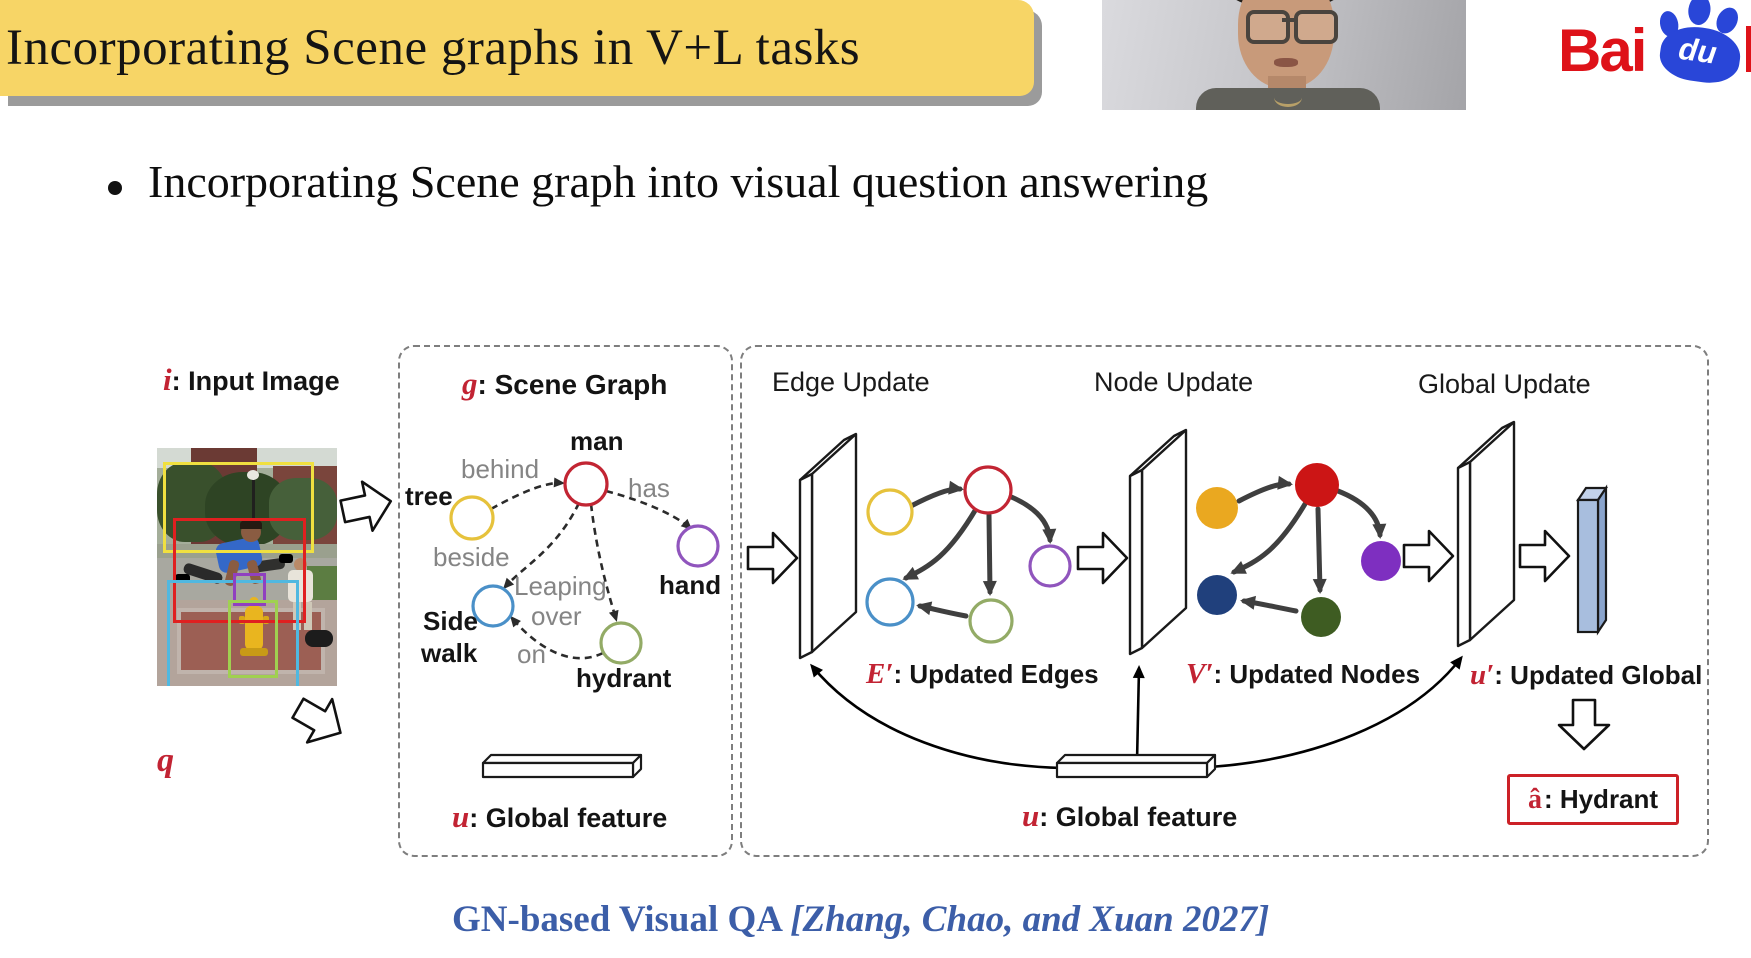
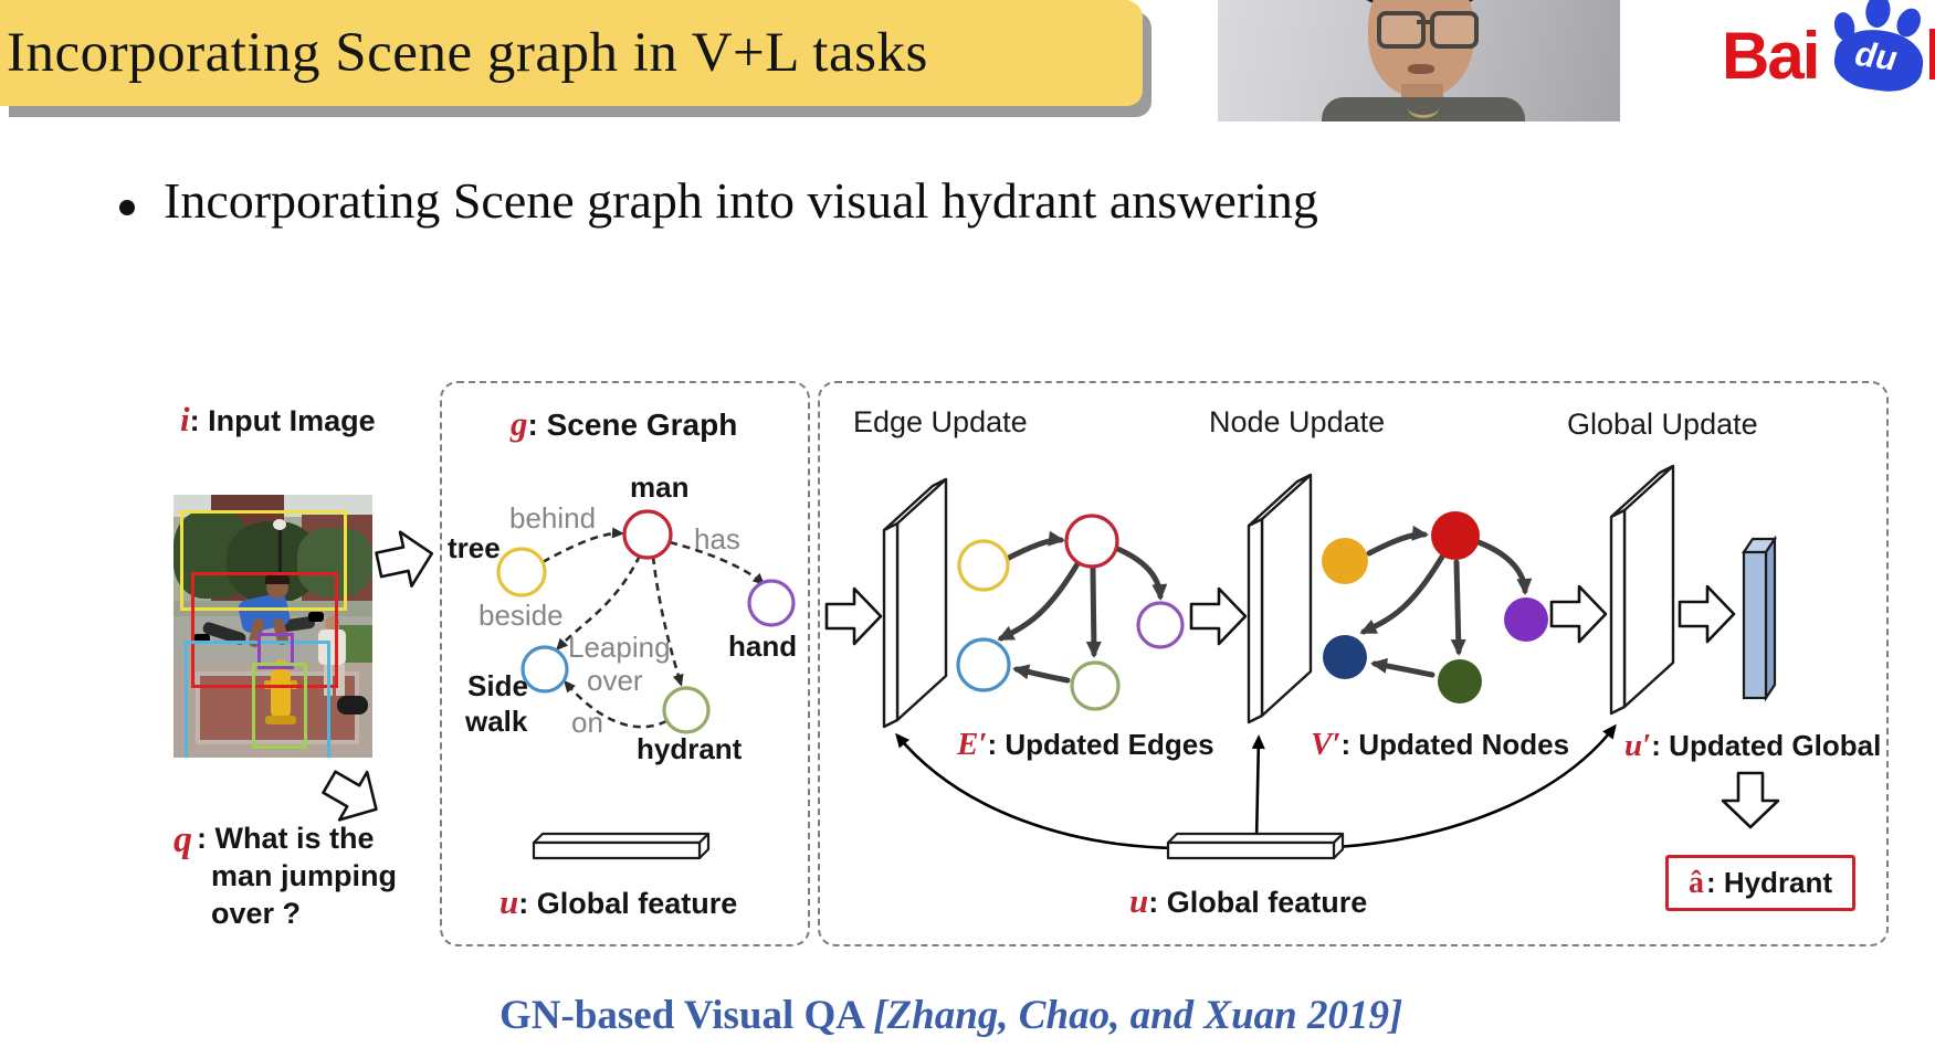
- Incorporating Scene graphs in V+L tasks
+ Incorporating Scene graph in V+L tasks
  Bai
- Incorporating Scene graph into visual question answering
+ Incorporating Scene graph into visual hydrant answering
  i: Input Image
  q
+ : What is the
+ man jumping
+ over ?
  g: Scene Graph
  man
  tree
  hand
  Side
  walk
  hydrant
  behind
  has
  beside
  Leaping
  over
  on
  u: Global feature
  Edge Update
  Node Update
  Global Update
  E′: Updated Edges
  V′: Updated Nodes
  u′: Updated Global
  u: Global feature
  â
  : Hydrant
- GN-based Visual QA [Zhang, Chao, and Xuan 2027]
+ GN-based Visual QA [Zhang, Chao, and Xuan 2019]
